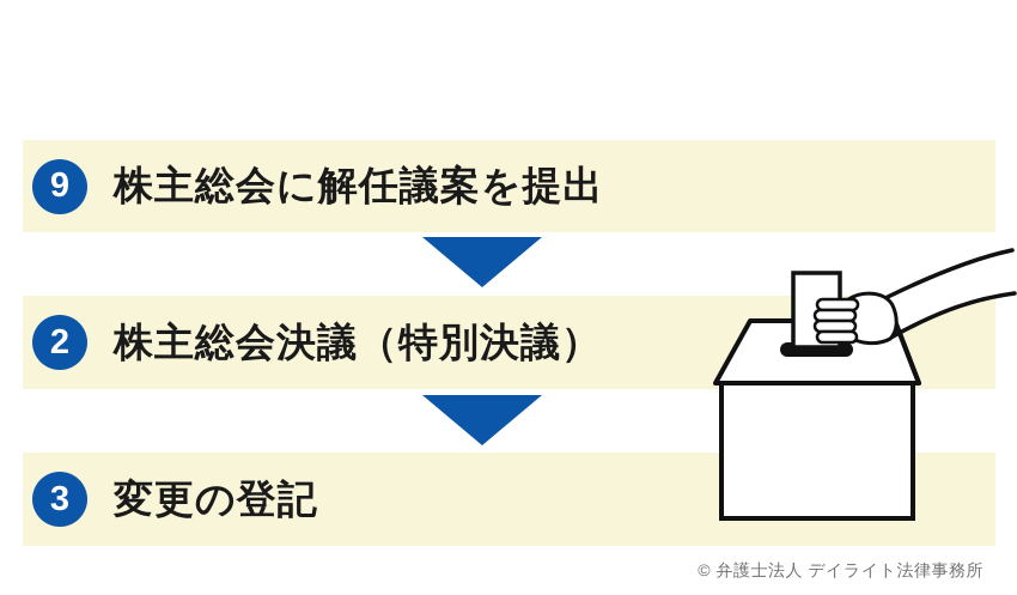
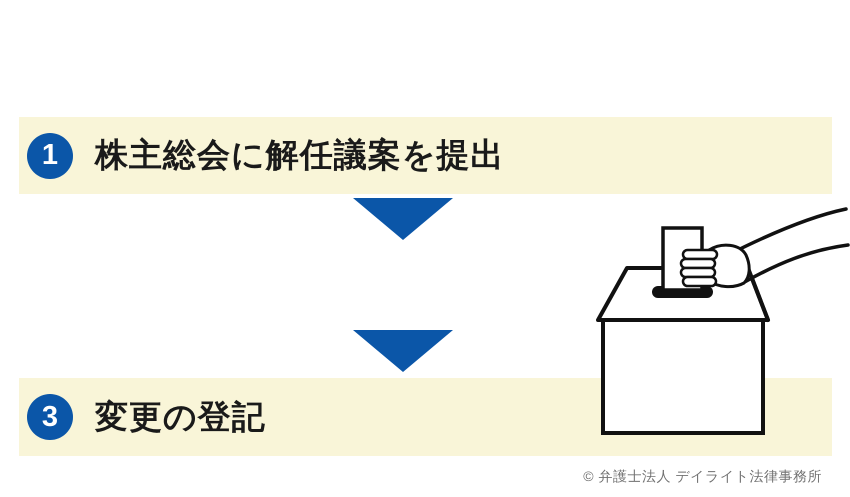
- 9
+ 1
  株主総会に解任議案を提出
- 2
- 株主総会決議（特別決議）
  3
  変更の登記
  © 弁護士法人 デイライト法律事務所
